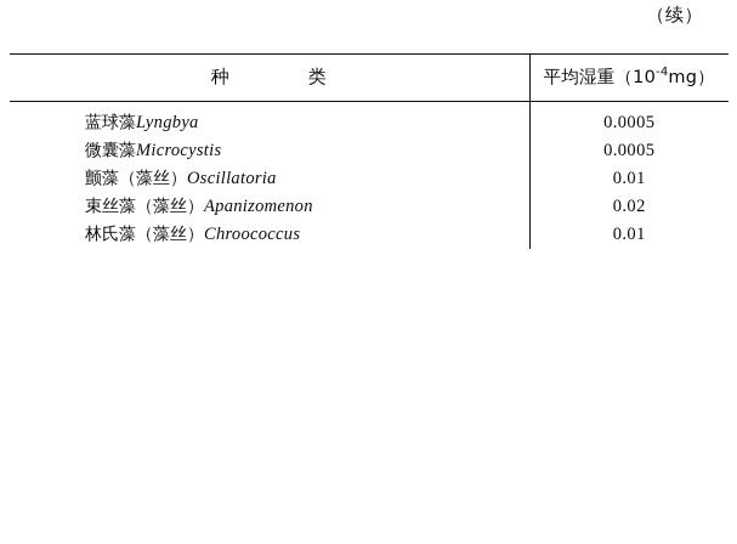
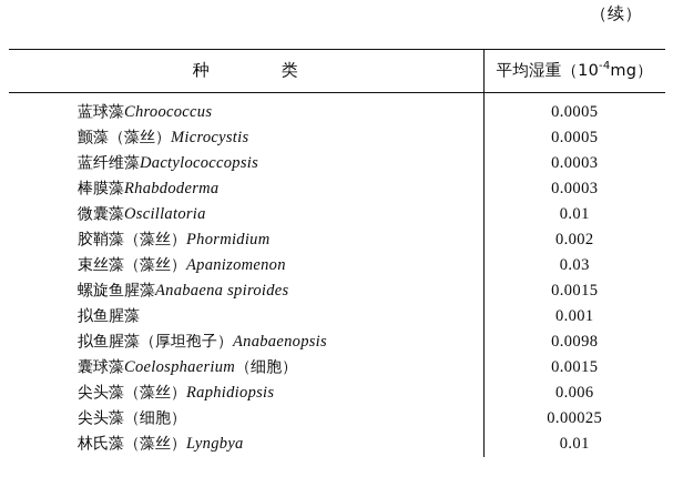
  （续）
  种 类	平均湿重（10-4mg）
- 蓝球藻Lyngbya	0.0005
+ 蓝球藻Chroococcus	0.0005
- 微囊藻Microcystis	0.0005
+ 颤藻（藻丝）Microcystis	0.0005
+ 蓝纤维藻Dactylococcopsis	0.0003
+ 棒膜藻Rhabdoderma	0.0003
- 颤藻（藻丝）Oscillatoria	0.01
+ 微囊藻Oscillatoria	0.01
+ 胶鞘藻（藻丝）Phormidium	0.002
- 束丝藻（藻丝）Apanizomenon	0.02
+ 束丝藻（藻丝）Apanizomenon	0.03
+ 螺旋鱼腥藻Anabaena spiroides	0.0015
+ 拟鱼腥藻	0.001
+ 拟鱼腥藻（厚坦孢子）Anabaenopsis	0.0098
+ 囊球藻Coelosphaerium（细胞）	0.0015
+ 尖头藻（藻丝）Raphidiopsis	0.006
+ 尖头藻（细胞）	0.00025
- 林氏藻（藻丝）Chroococcus	0.01
+ 林氏藻（藻丝）Lyngbya	0.01
